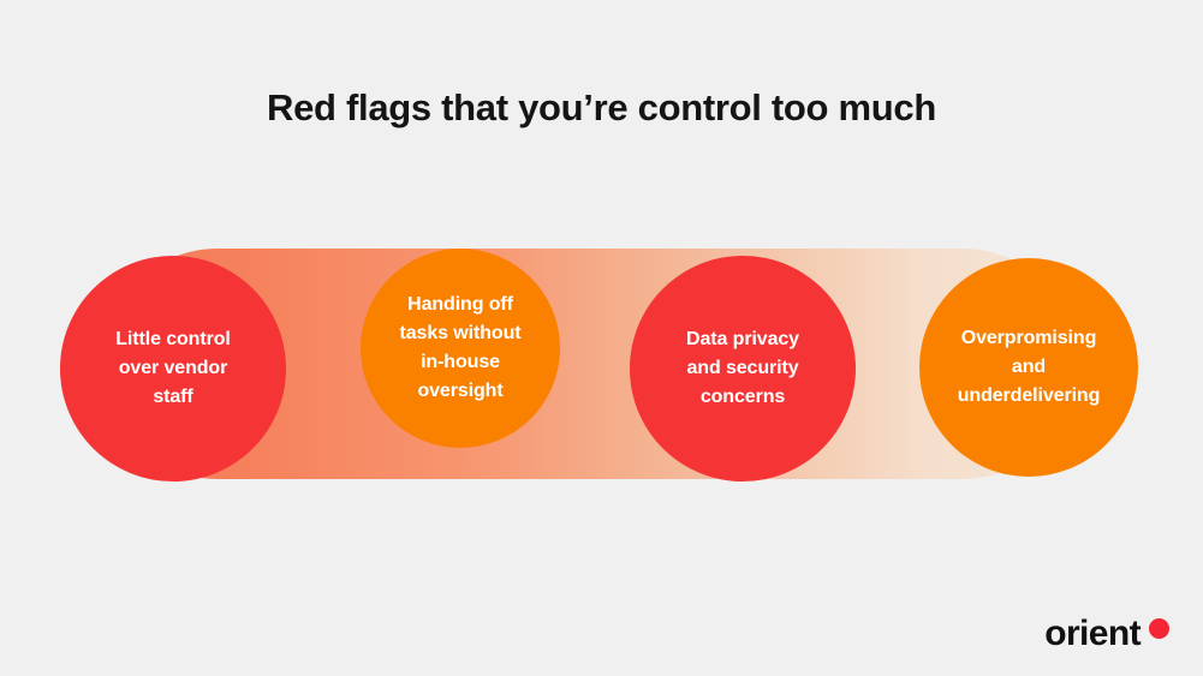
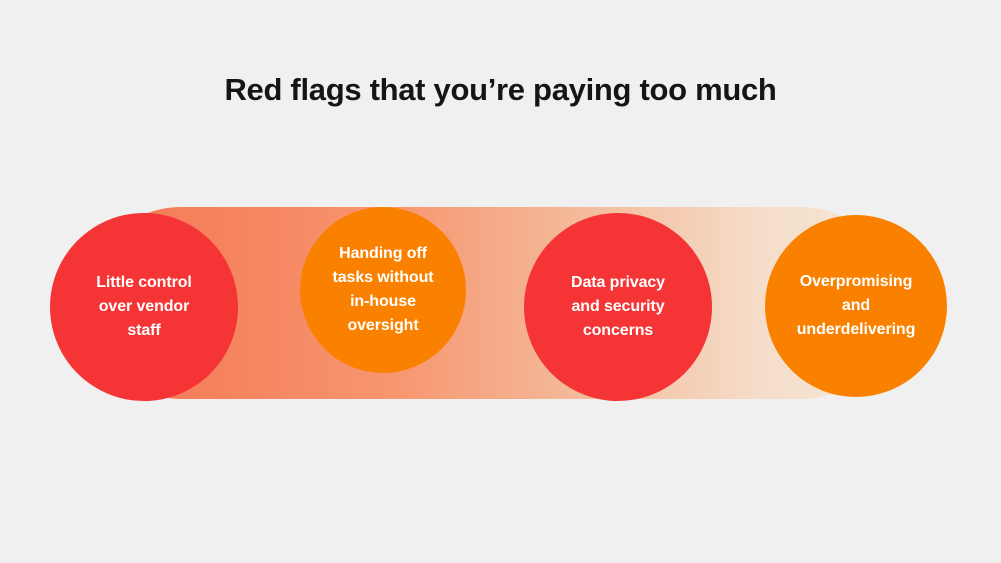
- Red flags that you’re control too much
+ Red flags that you’re paying too much
  Little control
  over vendor
  staff
  Handing off
  tasks without
  in-house
  oversight
  Data privacy
  and security
  concerns
  Overpromising
  and
  underdelivering
- orient
